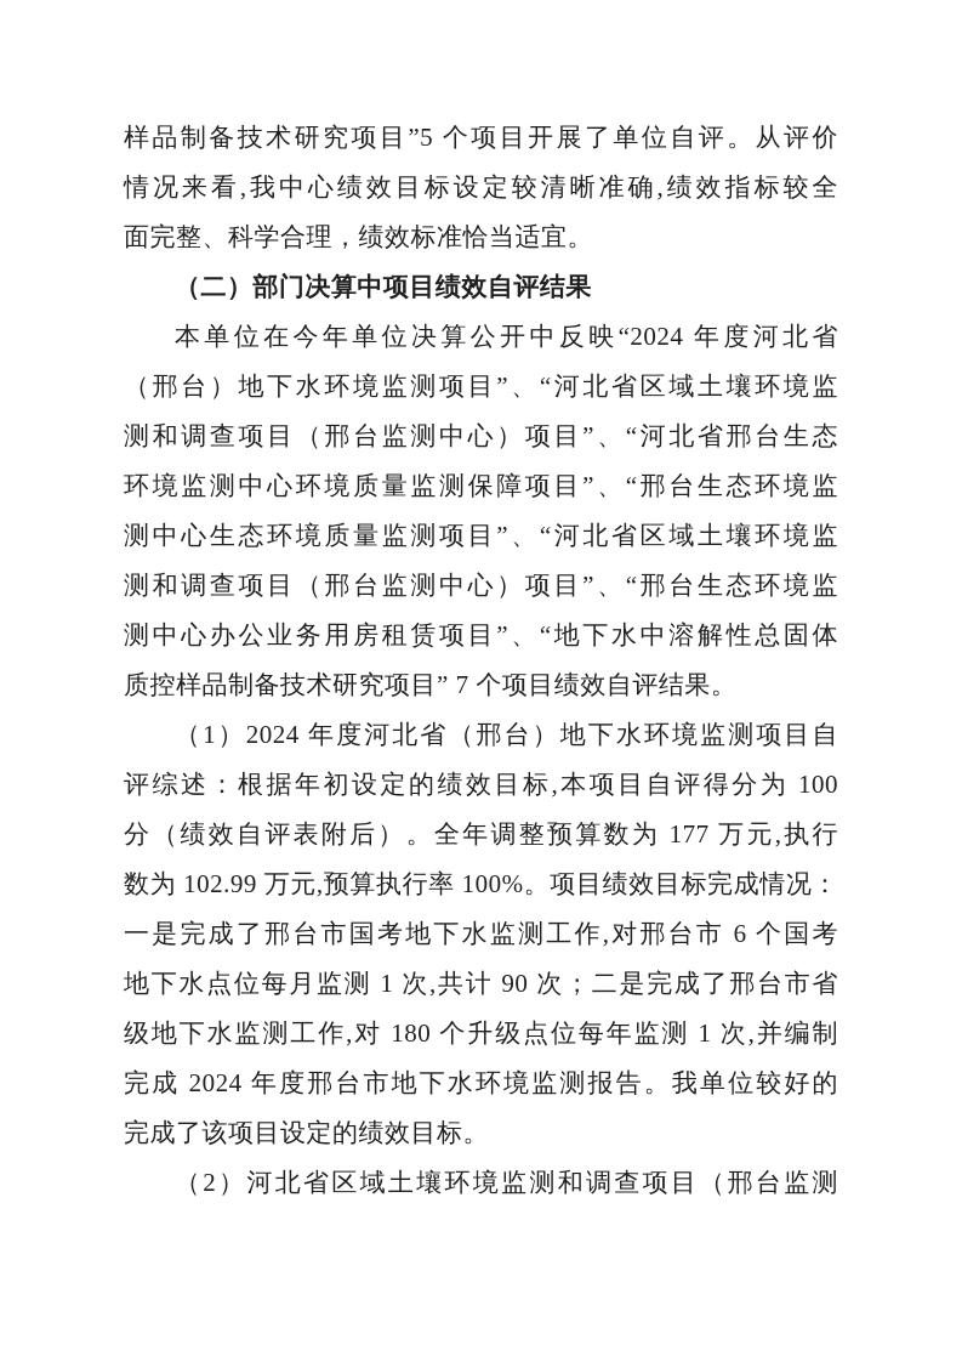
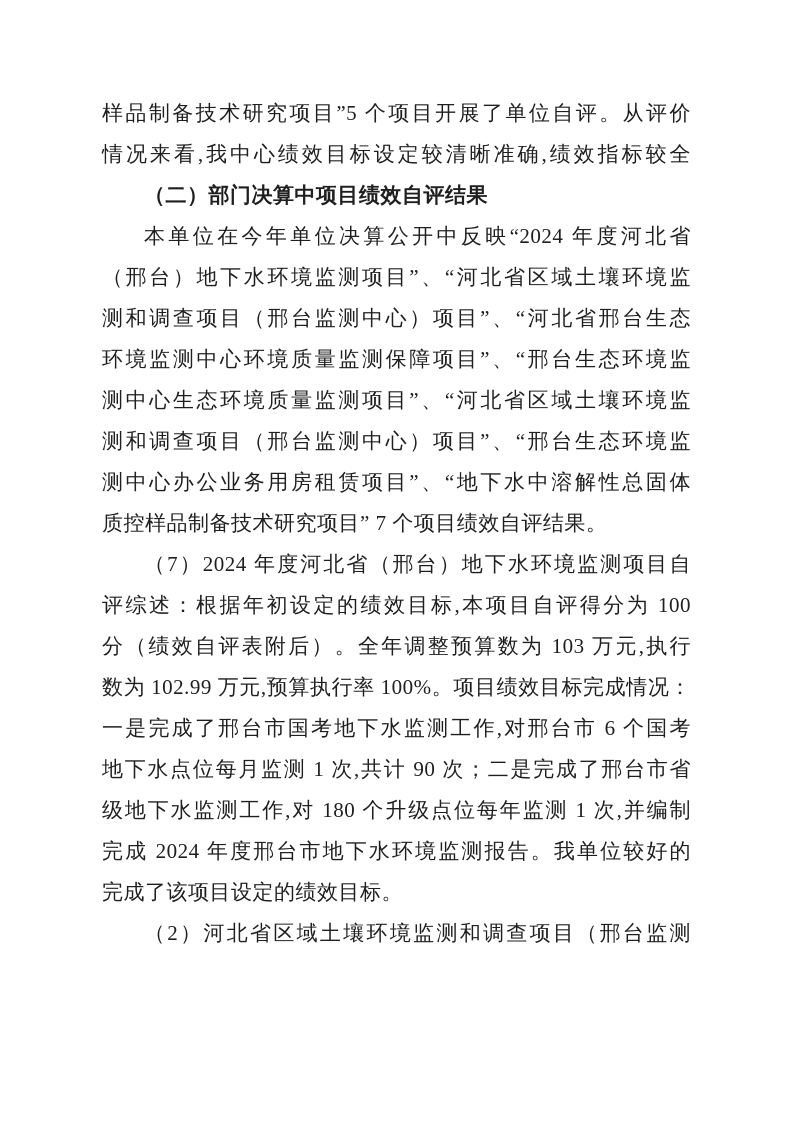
  样品制备技术研究项目”5 个项目开展了单位自评。从评价
  情况来看,我中心绩效目标设定较清晰准确,绩效指标较全
- 面完整、科学合理，绩效标准恰当适宜。
  （二）部门决算中项目绩效自评结果
  本单位在今年单位决算公开中反映“2024 年度河北省
  （邢台）地下水环境监测项目”、“河北省区域土壤环境监
  测和调查项目（邢台监测中心）项目”、“河北省邢台生态
  环境监测中心环境质量监测保障项目”、“邢台生态环境监
  测中心生态环境质量监测项目”、“河北省区域土壤环境监
  测和调查项目（邢台监测中心）项目”、“邢台生态环境监
  测中心办公业务用房租赁项目”、“地下水中溶解性总固体
  质控样品制备技术研究项目” 7 个项目绩效自评结果。
- （1）2024 年度河北省（邢台）地下水环境监测项目自
+ （7）2024 年度河北省（邢台）地下水环境监测项目自
  评综述：根据年初设定的绩效目标,本项目自评得分为 100
- 分（绩效自评表附后）。全年调整预算数为 177 万元,执行
+ 分（绩效自评表附后）。全年调整预算数为 103 万元,执行
  数为 102.99 万元,预算执行率 100%。项目绩效目标完成情况：
  一是完成了邢台市国考地下水监测工作,对邢台市 6 个国考
  地下水点位每月监测 1 次,共计 90 次；二是完成了邢台市省
  级地下水监测工作,对 180 个升级点位每年监测 1 次,并编制
  完成 2024 年度邢台市地下水环境监测报告。我单位较好的
  完成了该项目设定的绩效目标。
  （2）河北省区域土壤环境监测和调查项目（邢台监测
